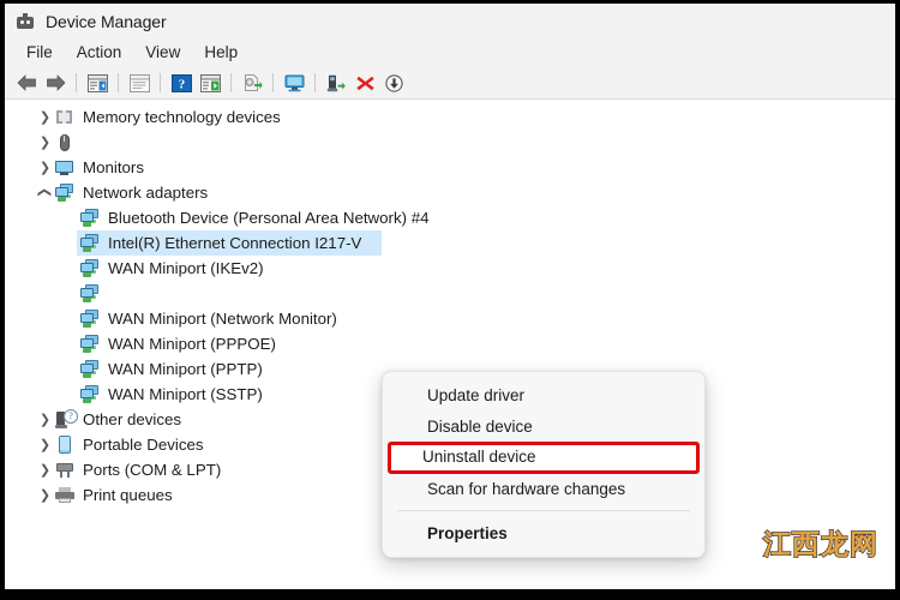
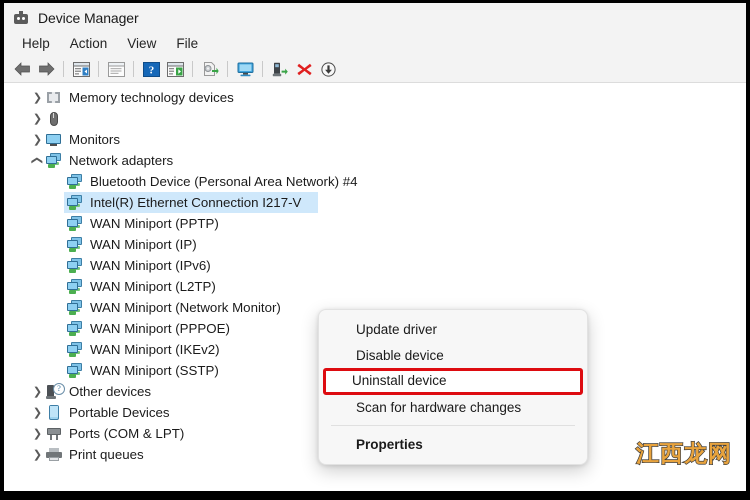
  Device Manager
- File
+ Help
  Action
  View
- Help
+ File
  ?
  ❯
  Memory technology devices
  ❯
  ❯
  Monitors
  Network adapters
  Bluetooth Device (Personal Area Network) #4
  Intel(R) Ethernet Connection I217-V
- WAN Miniport (IKEv2)
+ WAN Miniport (PPTP)
+ WAN Miniport (IP)
+ WAN Miniport (IPv6)
+ WAN Miniport (L2TP)
  WAN Miniport (Network Monitor)
  WAN Miniport (PPPOE)
- WAN Miniport (PPTP)
+ WAN Miniport (IKEv2)
  WAN Miniport (SSTP)
  ❯
  ?
  Other devices
  ❯
  Portable Devices
  ❯
  Ports (COM & LPT)
  ❯
  Print queues
  Update driver
  Disable device
  Scan for hardware changes
  Properties
  Uninstall device
  江西龙网
